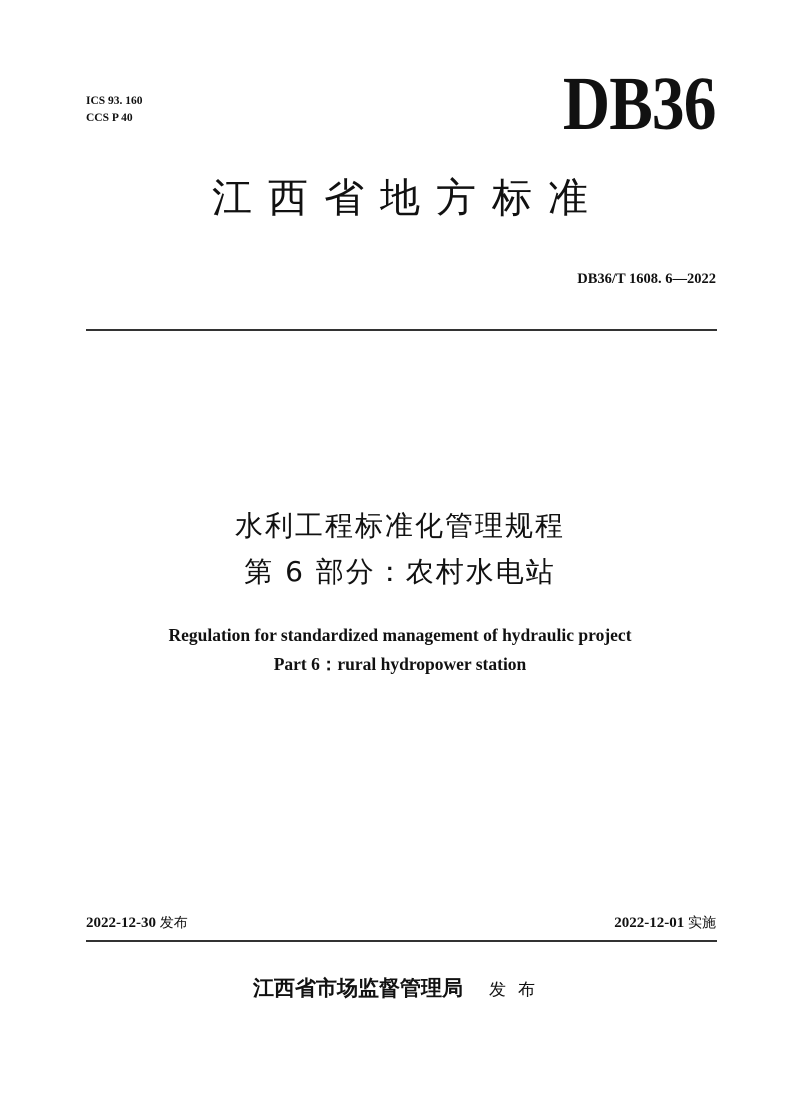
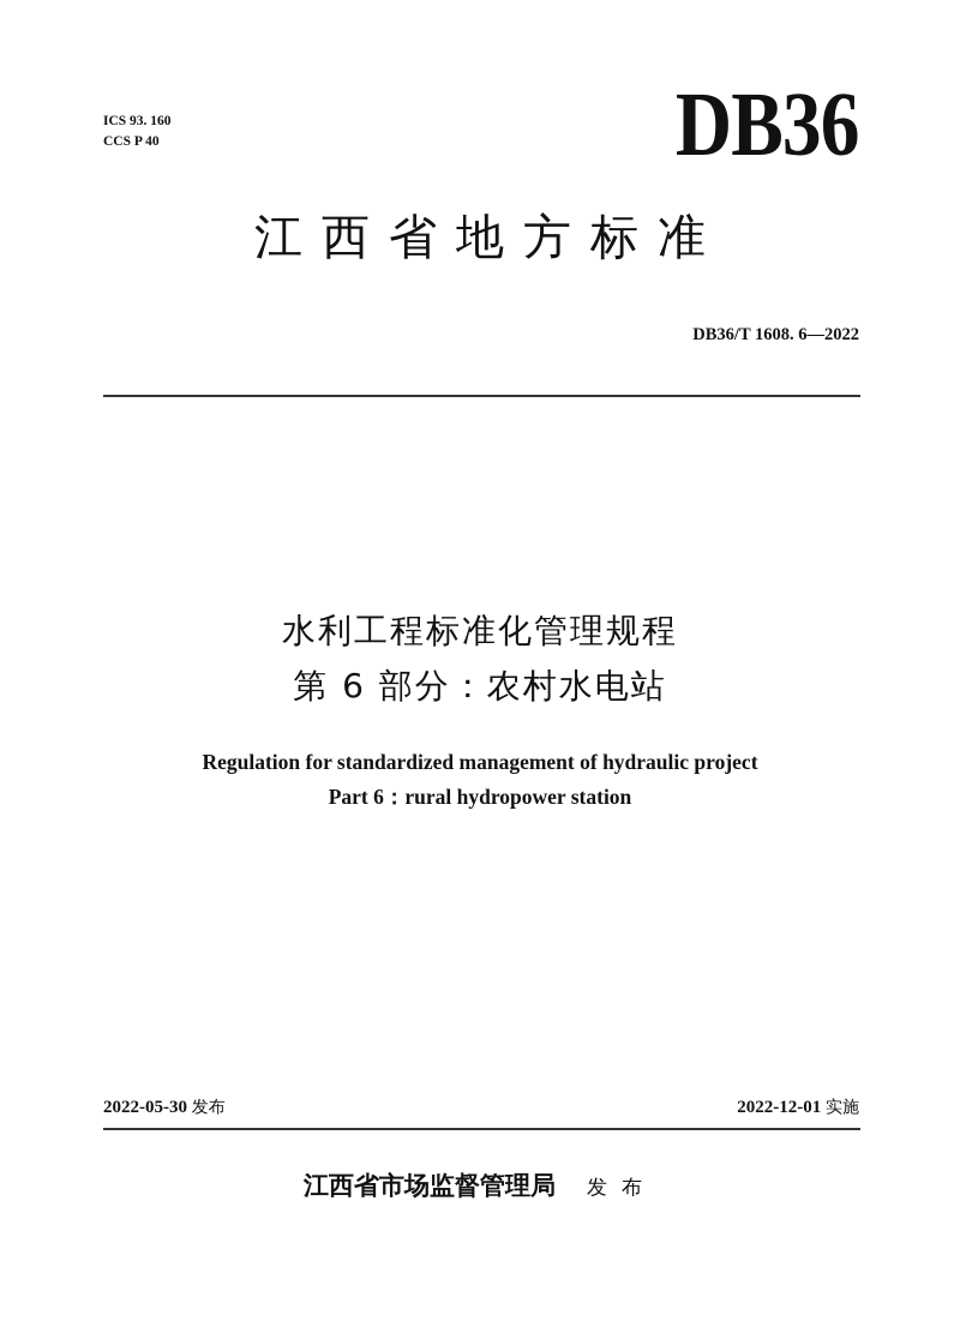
  ICS 93. 160
  CCS P 40
  DB36
  江西省地方标准
  DB36/T 1608. 6—2022
  水利工程标准化管理规程
  第 6 部分：农村水电站
  Regulation for standardized management of hydraulic project
  Part 6：rural hydropower station
- 2022-12-30 发布
+ 2022-05-30 发布
  2022-12-01 实施
  江西省市场监督管理局 发布
